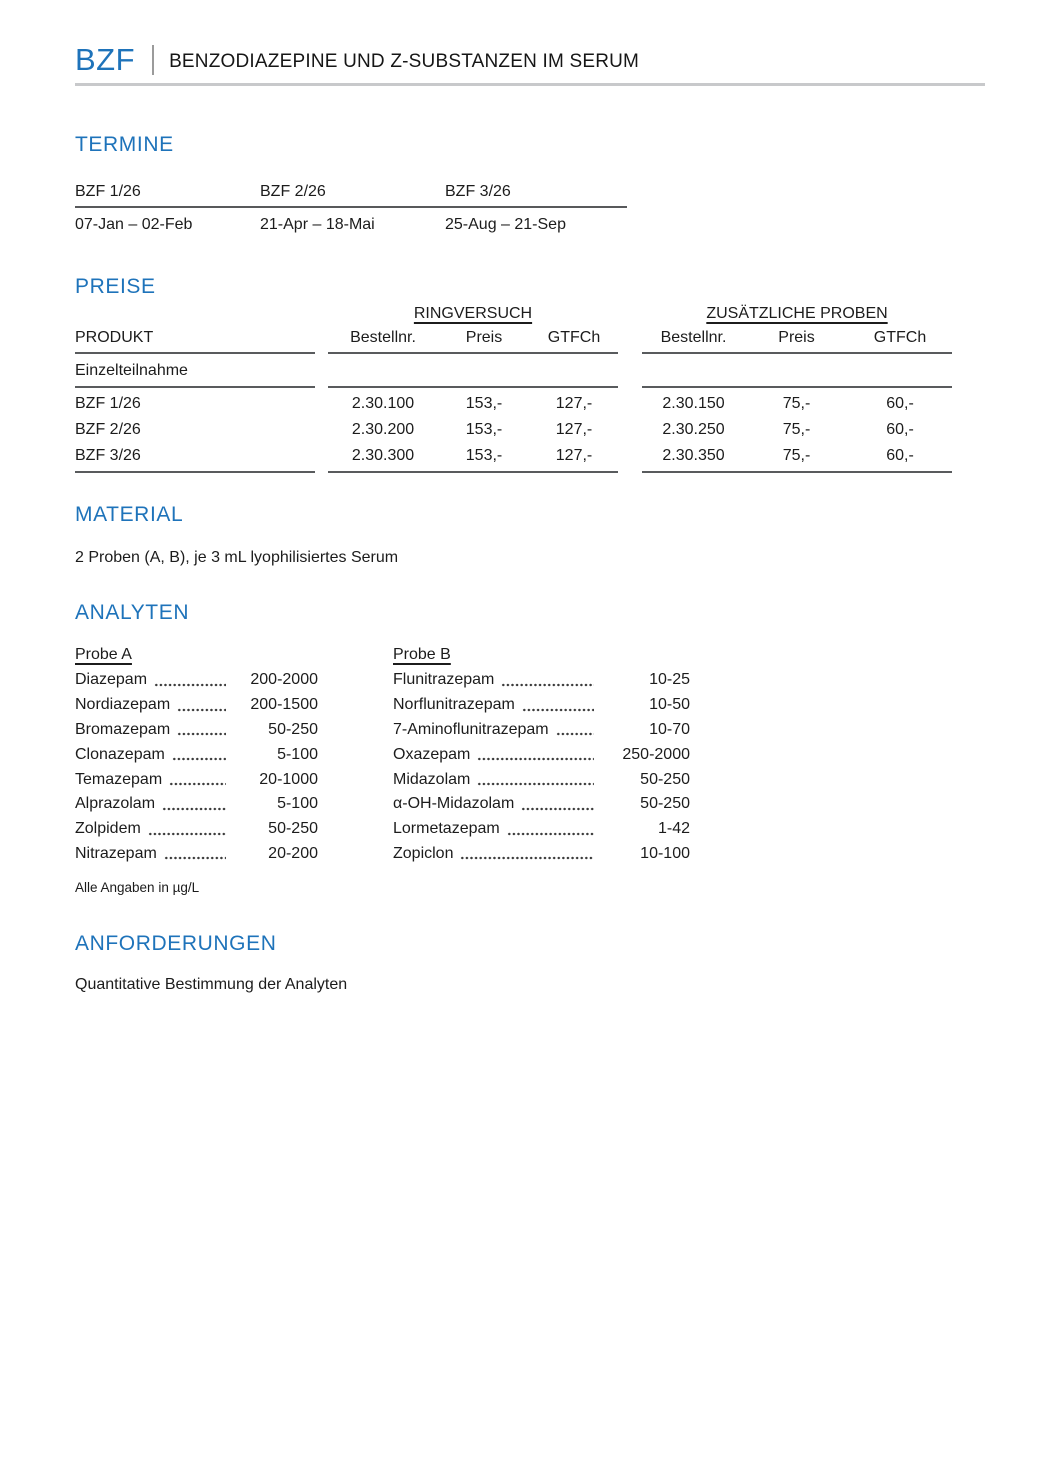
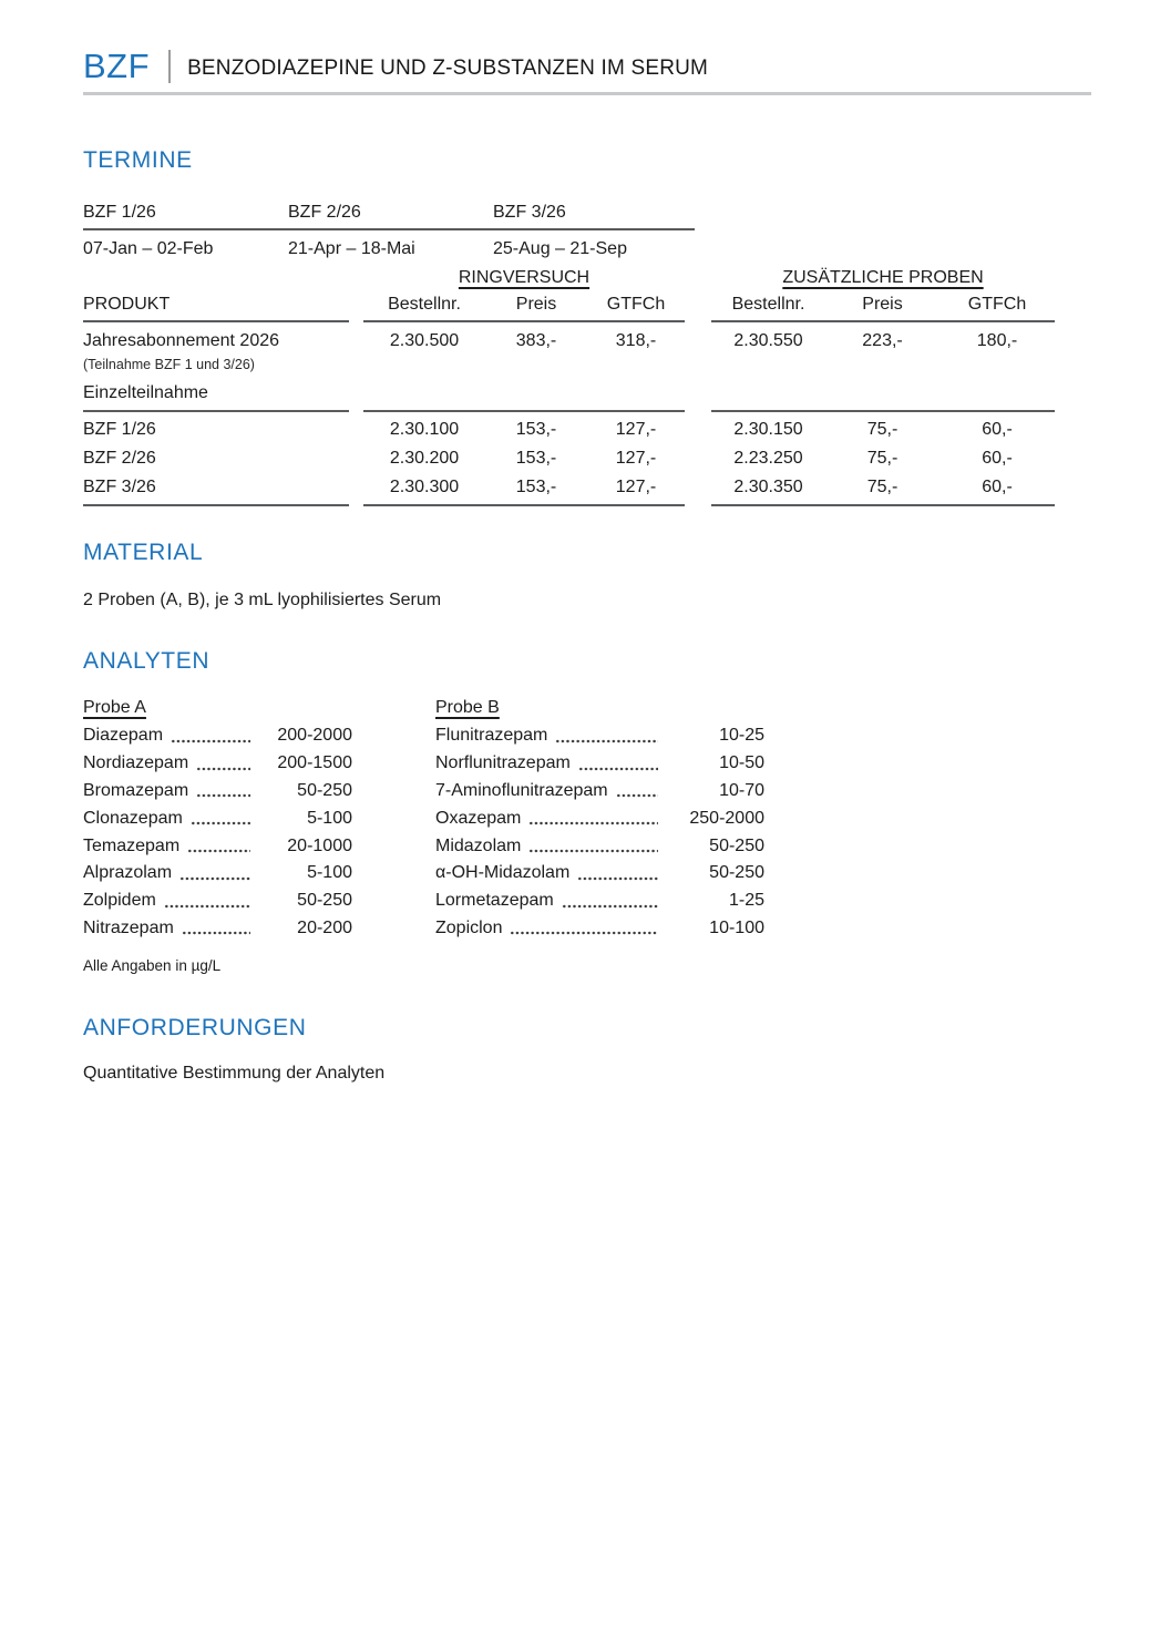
  BZF
  BENZODIAZEPINE UND Z-SUBSTANZEN IM SERUM
  TERMINE
  BZF 1/26
  BZF 2/26
  BZF 3/26
  07-Jan – 02-Feb
  21-Apr – 18-Mai
  25-Aug – 21-Sep
- PREISE
  RINGVERSUCH
  ZUSÄTZLICHE PROBEN
  PRODUKT
  Bestellnr.
  Preis
  GTFCh
  Bestellnr.
  Preis
  GTFCh
+ Jahresabonnement 2026
+ (Teilnahme BZF 1 und 3/26)
+ 2.30.500
+ 383,-
+ 318,-
+ 2.30.550
+ 223,-
+ 180,-
  Einzelteilnahme
  BZF 1/26
  2.30.100
  153,-
  127,-
  2.30.150
  75,-
  60,-
  BZF 2/26
  2.30.200
  153,-
  127,-
- 2.30.250
+ 2.23.250
  75,-
  60,-
  BZF 3/26
  2.30.300
  153,-
  127,-
  2.30.350
  75,-
  60,-
  MATERIAL
  2 Proben (A, B), je 3 mL lyophilisiertes Serum
  ANALYTEN
  Probe A
  Diazepam
  200-2000
  Nordiazepam
  200-1500
  Bromazepam
  50-250
  Clonazepam
  5-100
  Temazepam
  20-1000
  Alprazolam
  5-100
  Zolpidem
  50-250
  Nitrazepam
  20-200
  Probe B
  Flunitrazepam
  10-25
  Norflunitrazepam
  10-50
  7-Aminoflunitrazepam
  10-70
  Oxazepam
  250-2000
  Midazolam
  50-250
  α-OH-Midazolam
  50-250
  Lormetazepam
- 1-42
+ 1-25
  Zopiclon
  10-100
  Alle Angaben in µg/L
  ANFORDERUNGEN
  Quantitative Bestimmung der Analyten
